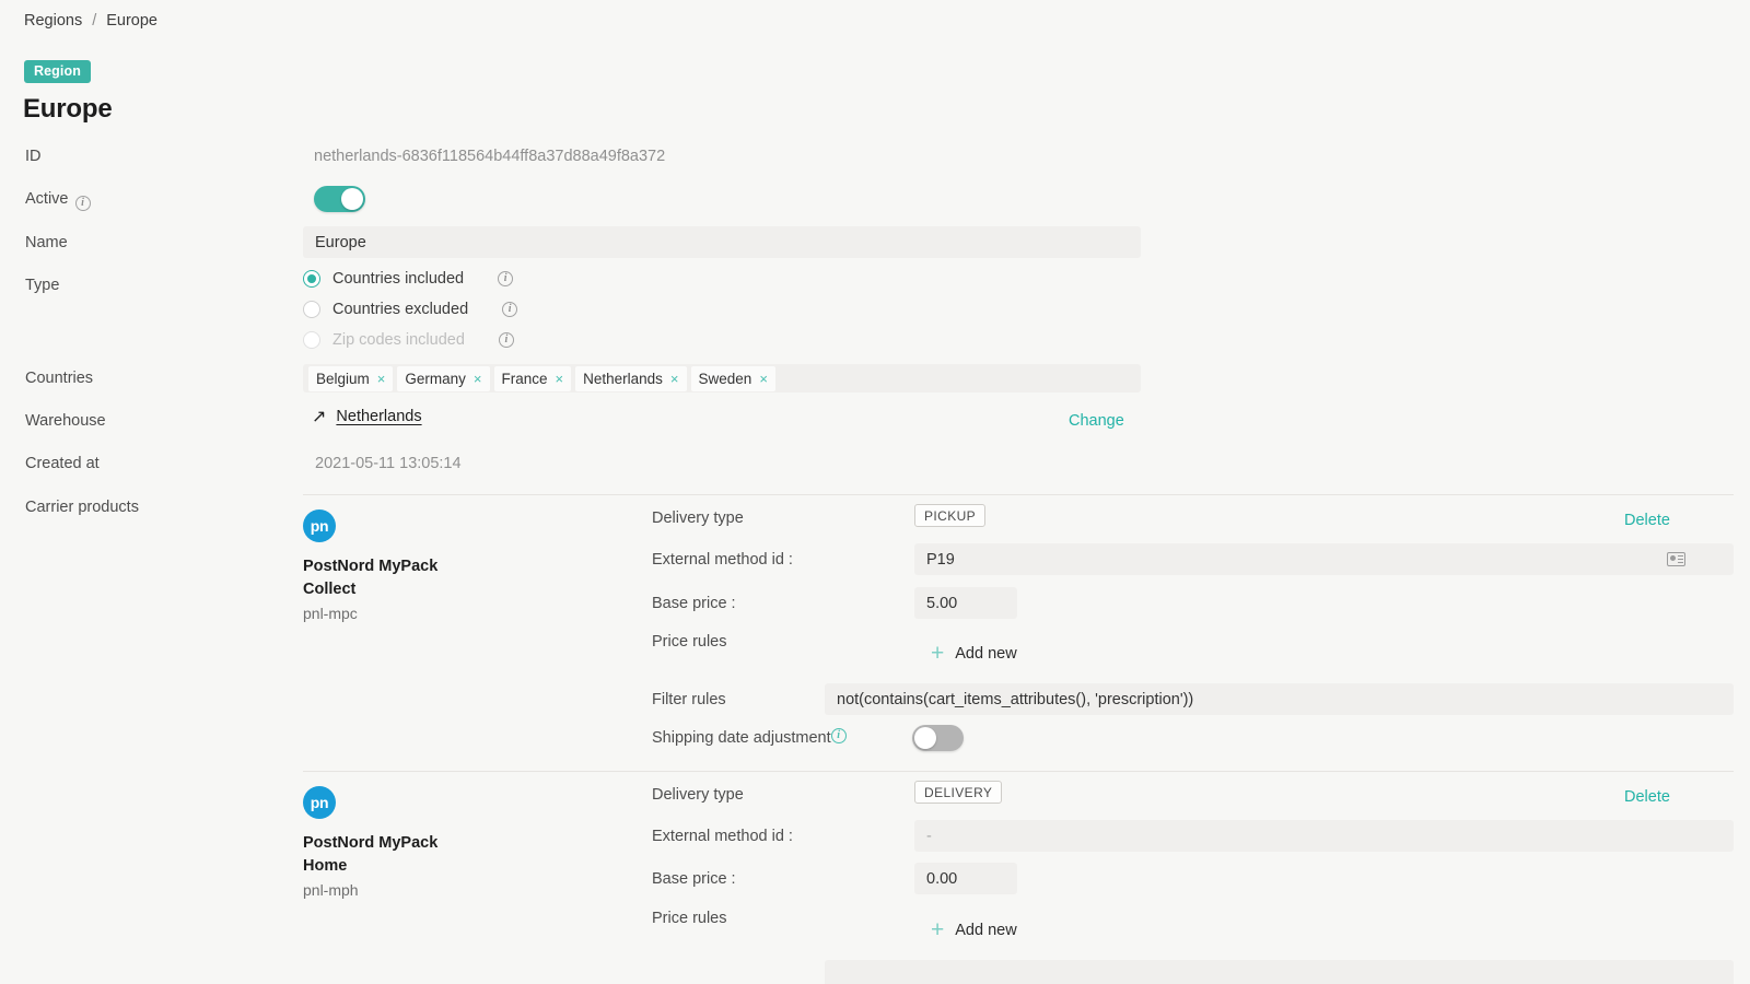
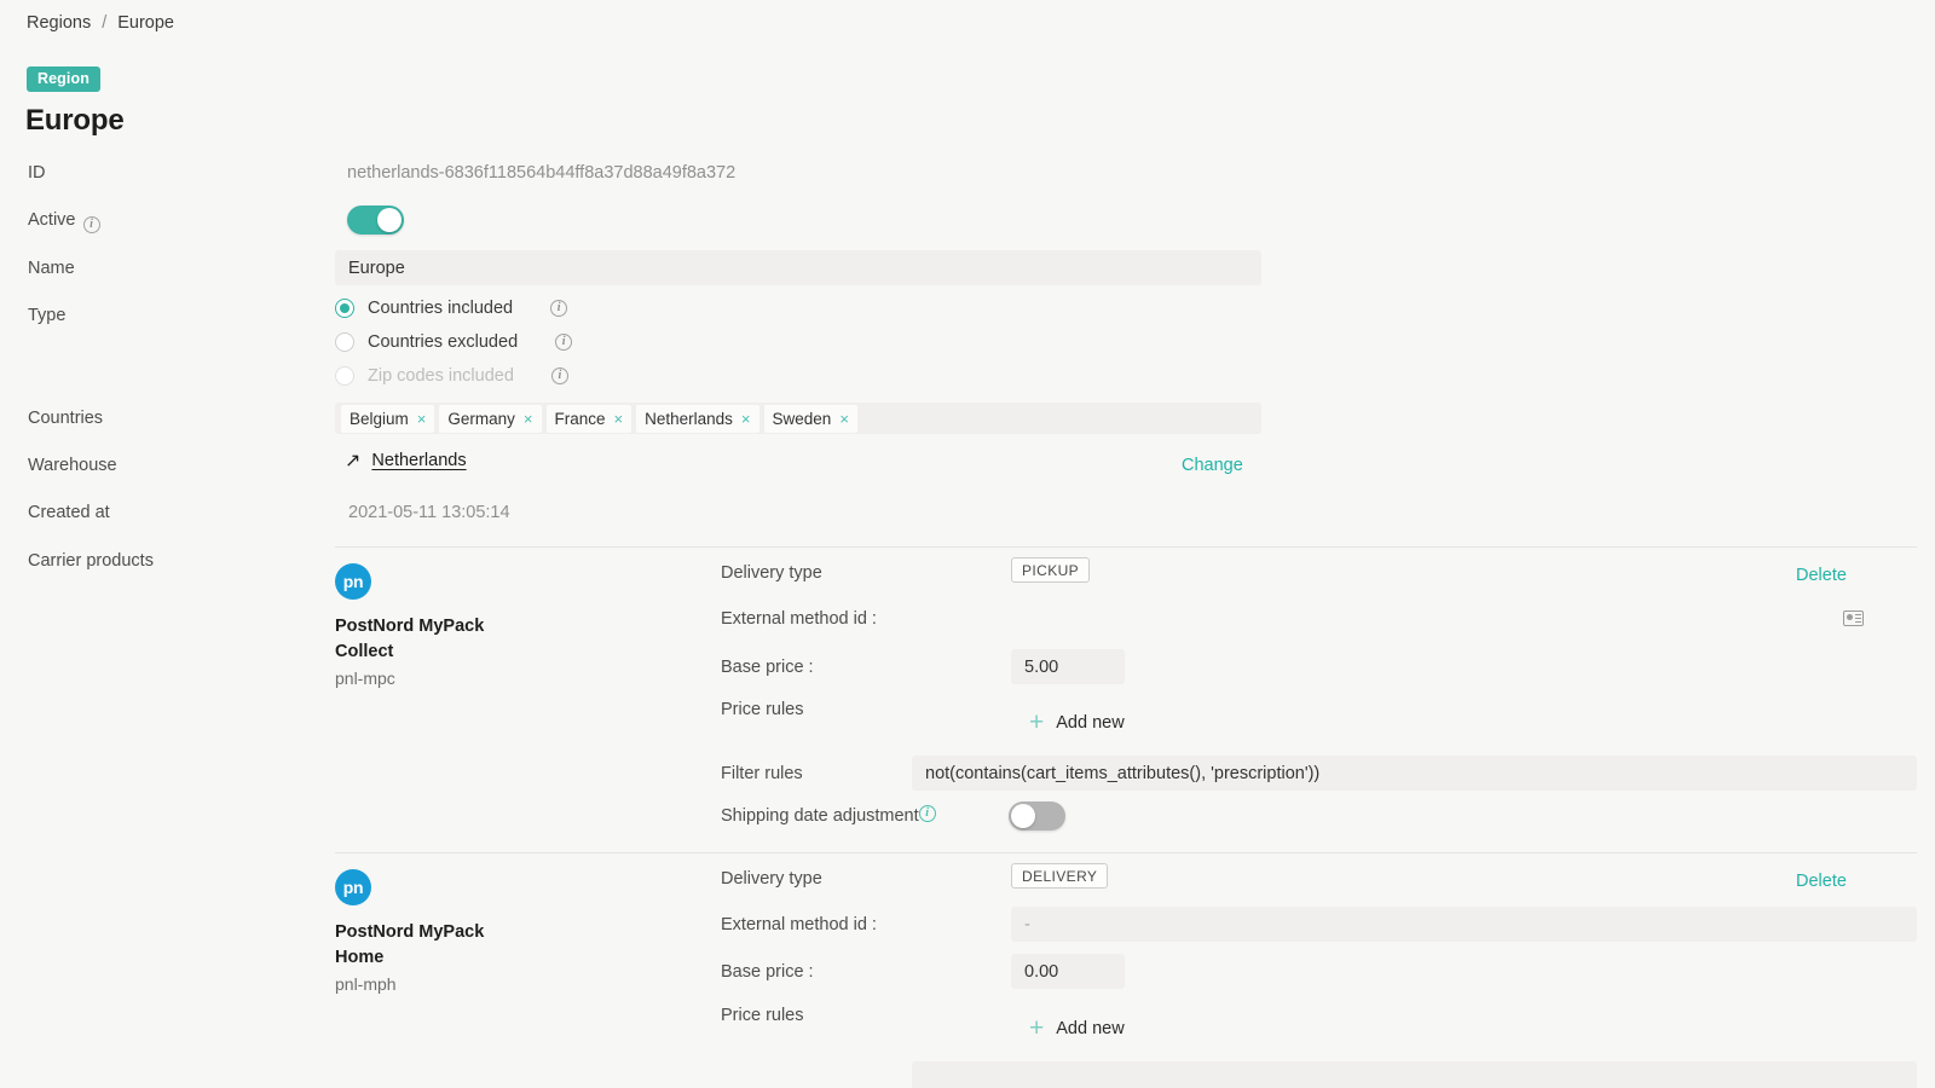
  Regions
  /
  Europe
  Region
  Europe
  ID
  netherlands-6836f118564b44ff8a37d88a49f8a372
  Active i
  Name
  Europe
  Type
  Countries included
  i
  Countries excluded
  i
  Zip codes included
  i
  Countries
  Belgium
  ×
  Germany
  ×
  France
  ×
  Netherlands
  ×
  Sweden
  ×
  Warehouse
  ↗
  Netherlands
  Change
  Created at
  2021-05-11 13:05:14
  Carrier products
  pn
  PostNord MyPack
  Collect
  pnl-mpc
  Delete
  Delivery type
  PICKUP
  External method id :
- P19
  Base price :
  5.00
  Price rules
  +
  Add new
  Filter rules
  not(contains(cart_items_attributes(), 'prescription'))
  Shipping date adjustment i
  pn
  PostNord MyPack
  Home
  pnl-mph
  Delete
  Delivery type
  DELIVERY
  External method id :
  -
  Base price :
  0.00
  Price rules
  +
  Add new
